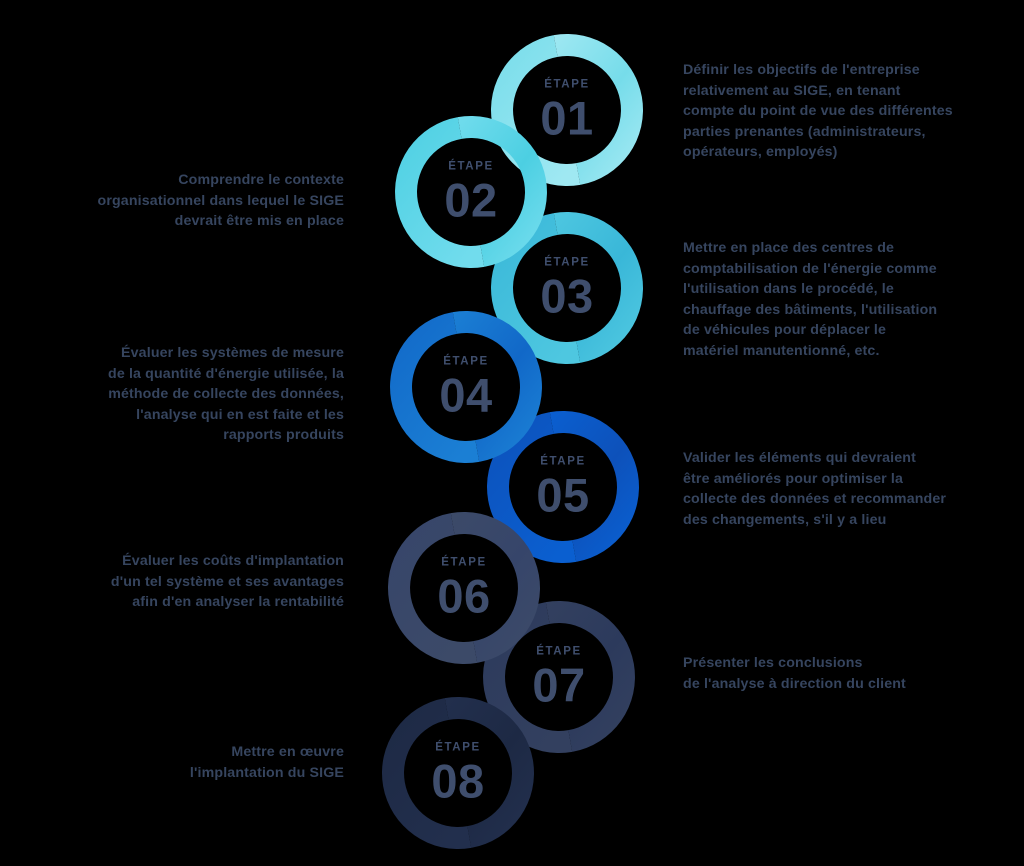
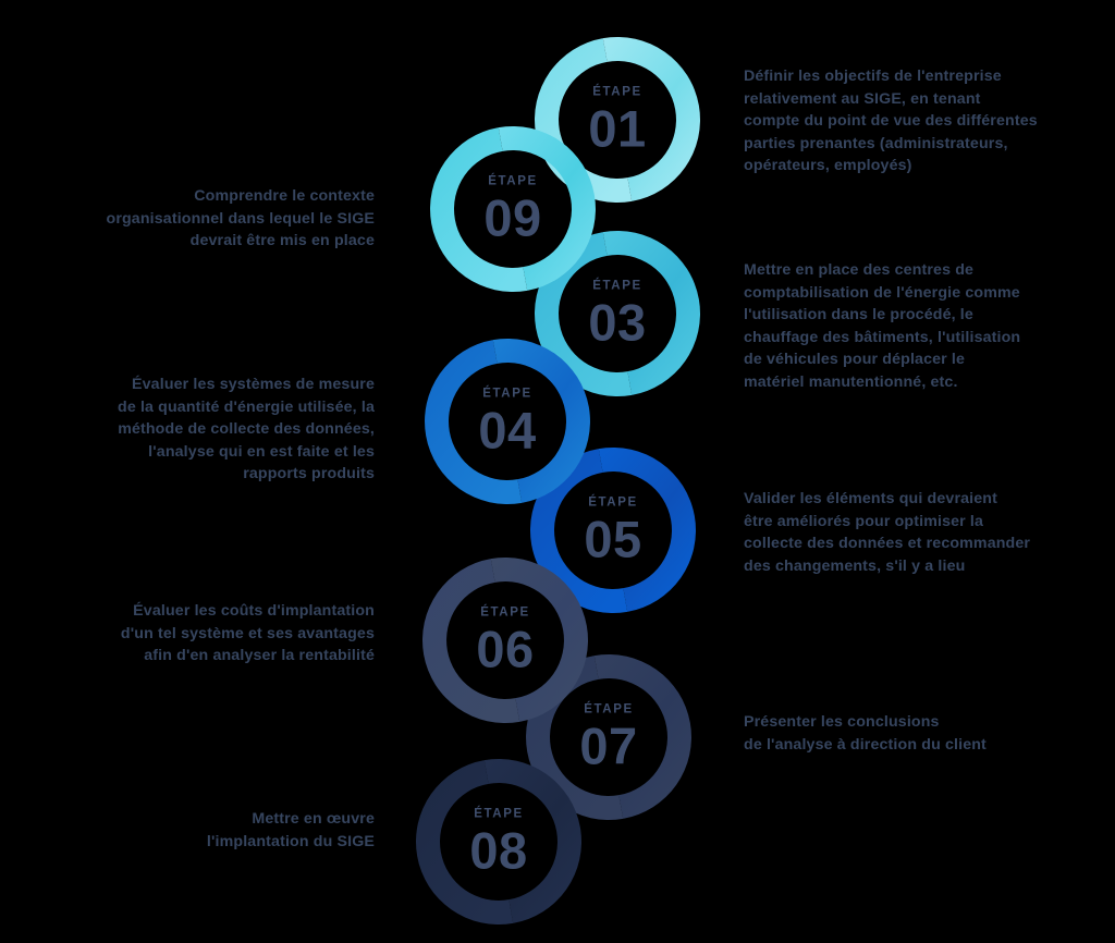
  ÉTAPE
  01
  ÉTAPE
- 02
+ 09
  ÉTAPE
  03
  ÉTAPE
  04
  ÉTAPE
  05
  ÉTAPE
  06
  ÉTAPE
  07
  ÉTAPE
  08
  Définir les objectifs de l'entreprise
  relativement au SIGE, en tenant
  compte du point de vue des différentes
  parties prenantes (administrateurs,
  opérateurs, employés)
  Comprendre le contexte
  organisationnel dans lequel le SIGE
  devrait être mis en place
  Mettre en place des centres de
  comptabilisation de l'énergie comme
  l'utilisation dans le procédé, le
  chauffage des bâtiments, l'utilisation
  de véhicules pour déplacer le
  matériel manutentionné, etc.
  Évaluer les systèmes de mesure
  de la quantité d'énergie utilisée, la
  méthode de collecte des données,
  l'analyse qui en est faite et les
  rapports produits
  Valider les éléments qui devraient
  être améliorés pour optimiser la
  collecte des données et recommander
  des changements, s'il y a lieu
  Évaluer les coûts d'implantation
  d'un tel système et ses avantages
  afin d'en analyser la rentabilité
  Présenter les conclusions
  de l'analyse à direction du client
  Mettre en œuvre
  l'implantation du SIGE
